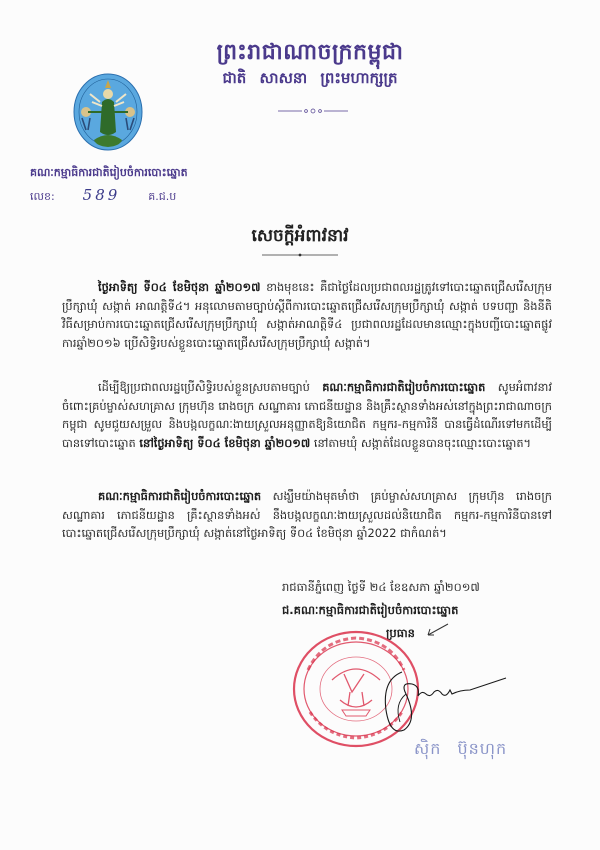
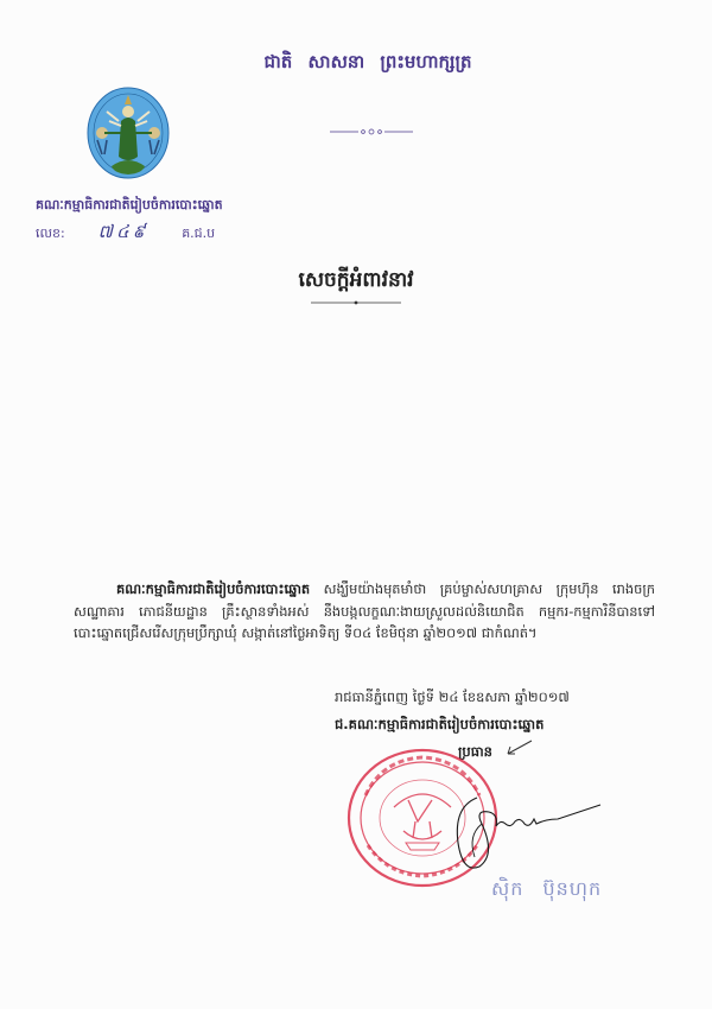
- ព្រះរាជាណាចក្រកម្ពុជា
  ជាតិ សាសនា ព្រះមហាក្សត្រ
  គណៈកម្មាធិការជាតិរៀបចំការបោះឆ្នោត
  លេខ:
- 589
+ ៧៤៩
  គ.ជ.ប
  សេចក្តីអំពាវនាវ
- ថ្ងៃអាទិត្យ ទី០៤ ខែមិថុនា ឆ្នាំ២០១៧ ខាងមុខនេះ គឺជាថ្ងៃដែលប្រជាពលរដ្ឋត្រូវទៅបោះឆ្នោតជ្រើសរើសក្រុមប្រឹក្សាឃុំ សង្កាត់ អាណត្តិទី៤។ អនុលោមតាមច្បាប់ស្តីពីការបោះឆ្នោតជ្រើសរើសក្រុមប្រឹក្សាឃុំ សង្កាត់ បទបញ្ជា និងនីតិវិធីសម្រាប់ការបោះឆ្នោតជ្រើសរើសក្រុមប្រឹក្សាឃុំ សង្កាត់អាណត្តិទី៤ ប្រជាពលរដ្ឋដែលមានឈ្មោះក្នុងបញ្ជីបោះឆ្នោតផ្លូវការឆ្នាំ២០១៦ ប្រើសិទ្ធិរបស់ខ្លួនបោះឆ្នោតជ្រើសរើសក្រុមប្រឹក្សាឃុំ សង្កាត់។
- ដើម្បីឱ្យប្រជាពលរដ្ឋប្រើសិទ្ធិរបស់ខ្លួនស្របតាមច្បាប់ គណៈកម្មាធិការជាតិរៀបចំការបោះឆ្នោត សូមអំពាវនាវចំពោះគ្រប់ម្ចាស់សហគ្រាស ក្រុមហ៊ុន រោងចក្រ សណ្ឋាគារ ភោជនីយដ្ឋាន និងគ្រឹះស្ថានទាំងអស់នៅក្នុងព្រះរាជាណាចក្រកម្ពុជា សូមជួយសម្រួល និងបង្កលក្ខណៈងាយស្រួលអនុញ្ញាតឱ្យនិយោជិត កម្មករ-កម្មការិនី បានធ្វើដំណើរទៅមកដើម្បីបានទៅបោះឆ្នោត នៅថ្ងៃអាទិត្យ ទី០៤ ខែមិថុនា ឆ្នាំ២០១៧ នៅតាមឃុំ សង្កាត់ដែលខ្លួនបានចុះឈ្មោះបោះឆ្នោត។
- គណៈកម្មាធិការជាតិរៀបចំការបោះឆ្នោត សង្ឃឹមយ៉ាងមុតមាំថា គ្រប់ម្ចាស់សហគ្រាស ក្រុមហ៊ុន រោងចក្រ សណ្ឋាគារ ភោជនីយដ្ឋាន គ្រឹះស្ថានទាំងអស់ នឹងបង្កលក្ខណៈងាយស្រួលដល់និយោជិត កម្មករ-កម្មការិនីបានទៅបោះឆ្នោតជ្រើសរើសក្រុមប្រឹក្សាឃុំ សង្កាត់នៅថ្ងៃអាទិត្យ ទី០៤ ខែមិថុនា ឆ្នាំ2022 ជាកំណត់។
+ គណៈកម្មាធិការជាតិរៀបចំការបោះឆ្នោត សង្ឃឹមយ៉ាងមុតមាំថា គ្រប់ម្ចាស់សហគ្រាស ក្រុមហ៊ុន រោងចក្រ សណ្ឋាគារ ភោជនីយដ្ឋាន គ្រឹះស្ថានទាំងអស់ នឹងបង្កលក្ខណៈងាយស្រួលដល់និយោជិត កម្មករ-កម្មការិនីបានទៅបោះឆ្នោតជ្រើសរើសក្រុមប្រឹក្សាឃុំ សង្កាត់នៅថ្ងៃអាទិត្យ ទី០៤ ខែមិថុនា ឆ្នាំ២០១៧ ជាកំណត់។
  រាជធានីភ្នំពេញ ថ្ងៃទី ២៤ ខែឧសភា ឆ្នាំ២០១៧
  ជ.គណៈកម្មាធិការជាតិរៀបចំការបោះឆ្នោត
  ប្រធាន
  ស៊ិក ប៊ុនហុក
